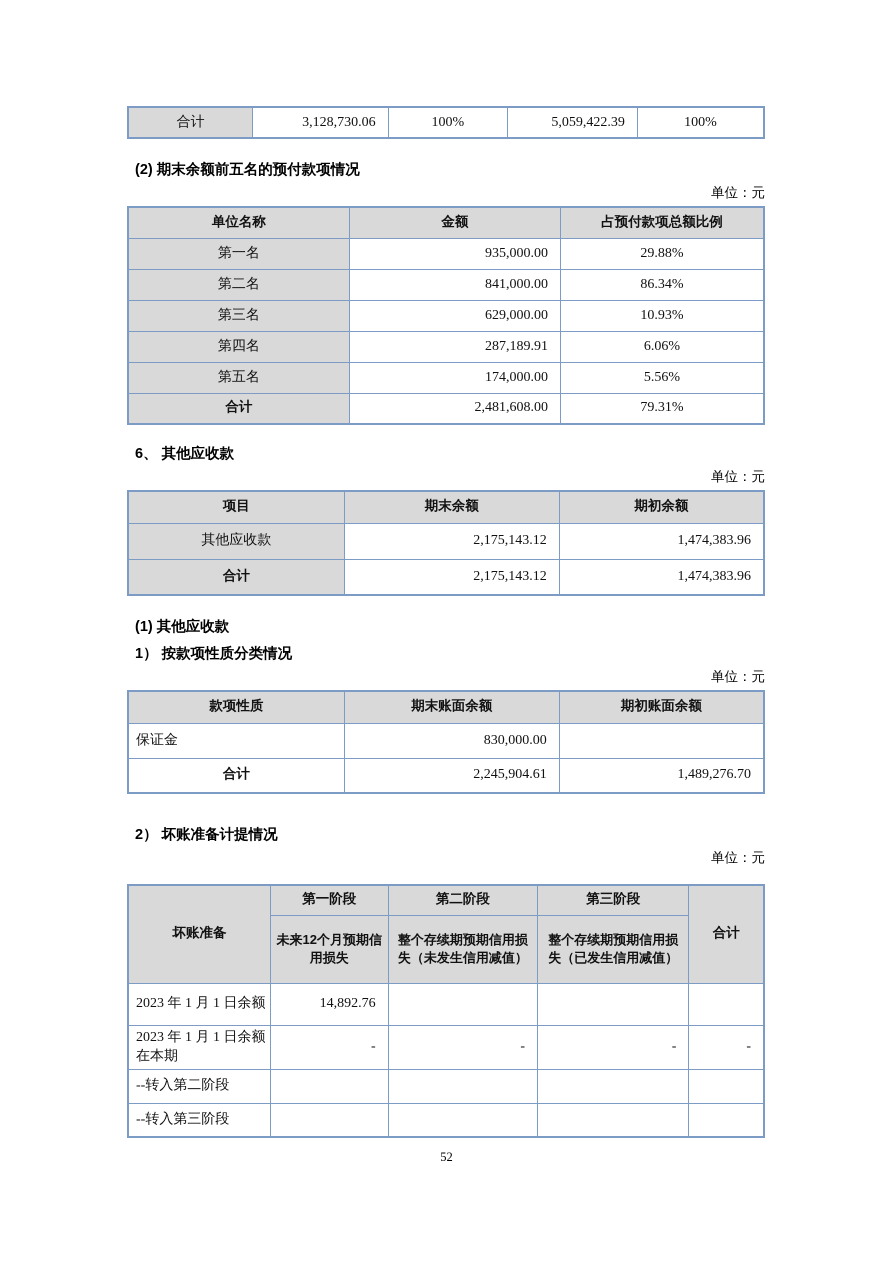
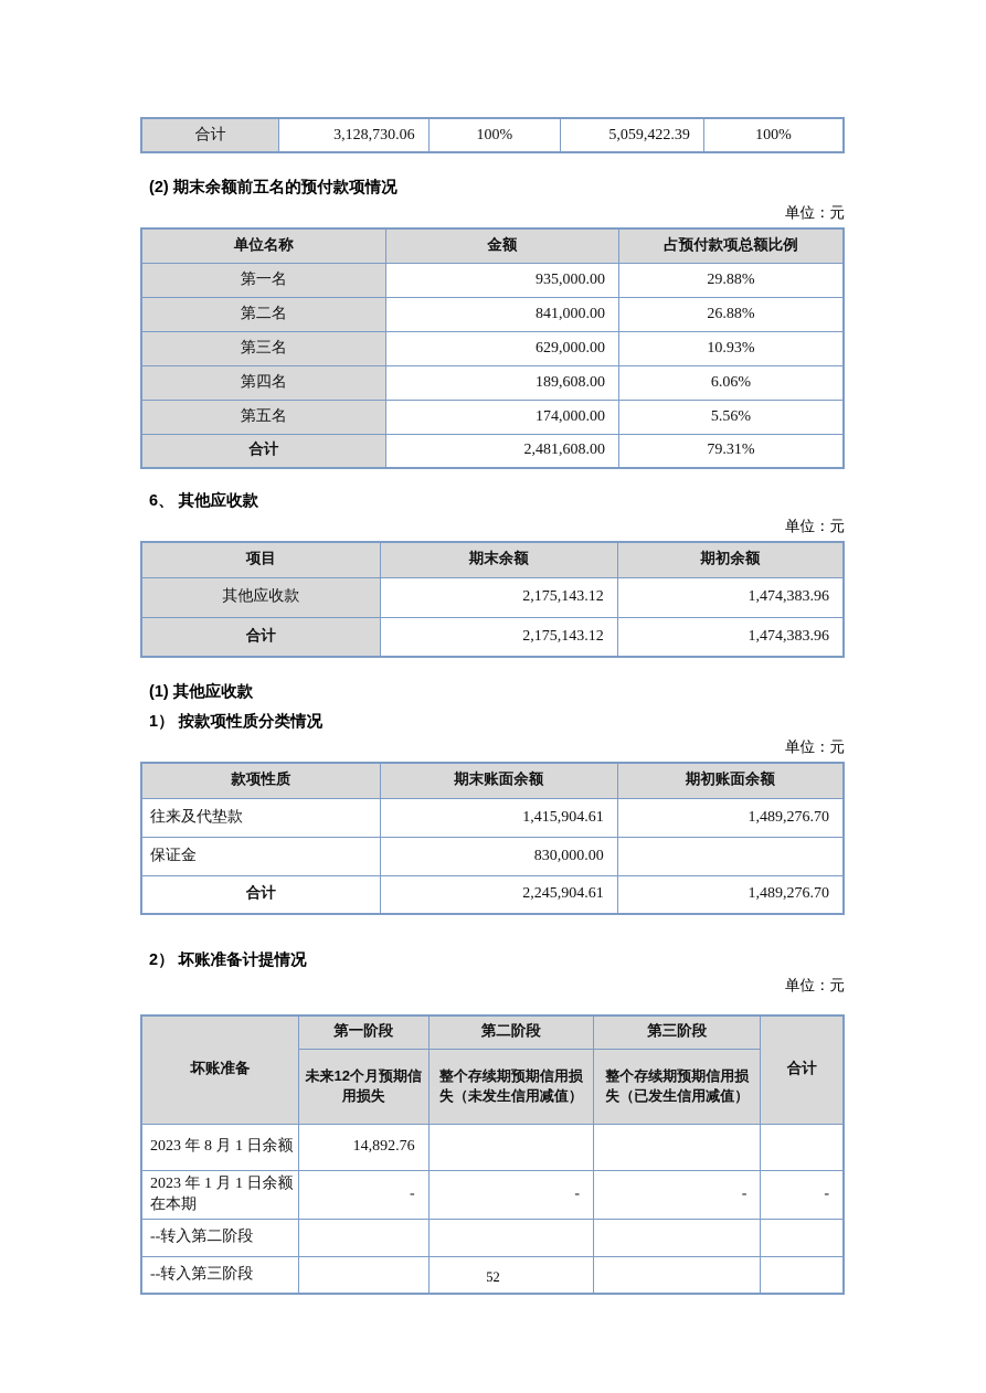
  合计	3,128,730.06	100%	5,059,422.39	100%
  (2) 期末余额前五名的预付款项情况
  单位：元
  单位名称	金额	占预付款项总额比例
  第一名	935,000.00	29.88%
- 第二名	841,000.00	86.34%
+ 第二名	841,000.00	26.88%
  第三名	629,000.00	10.93%
- 第四名	287,189.91	6.06%
+ 第四名	189,608.00	6.06%
  第五名	174,000.00	5.56%
  合计	2,481,608.00	79.31%
  6、 其他应收款
  单位：元
  项目	期末余额	期初余额
  其他应收款	2,175,143.12	1,474,383.96
  合计	2,175,143.12	1,474,383.96
  (1) 其他应收款
  1） 按款项性质分类情况
  单位：元
  款项性质	期末账面余额	期初账面余额
+ 往来及代垫款	1,415,904.61	1,489,276.70
  保证金	830,000.00
  合计	2,245,904.61	1,489,276.70
  2） 坏账准备计提情况
  单位：元
  坏账准备	第一阶段	第二阶段	第三阶段	合计
  未来12个月预期信用损失	整个存续期预期信用损失（未发生信用减值）	整个存续期预期信用损失（已发生信用减值）
- 2023 年 1 月 1 日余额	14,892.76
+ 2023 年 8 月 1 日余额	14,892.76
  2023 年 1 月 1 日余额在本期	-	-	-	-
  --转入第二阶段
  --转入第三阶段
  52
